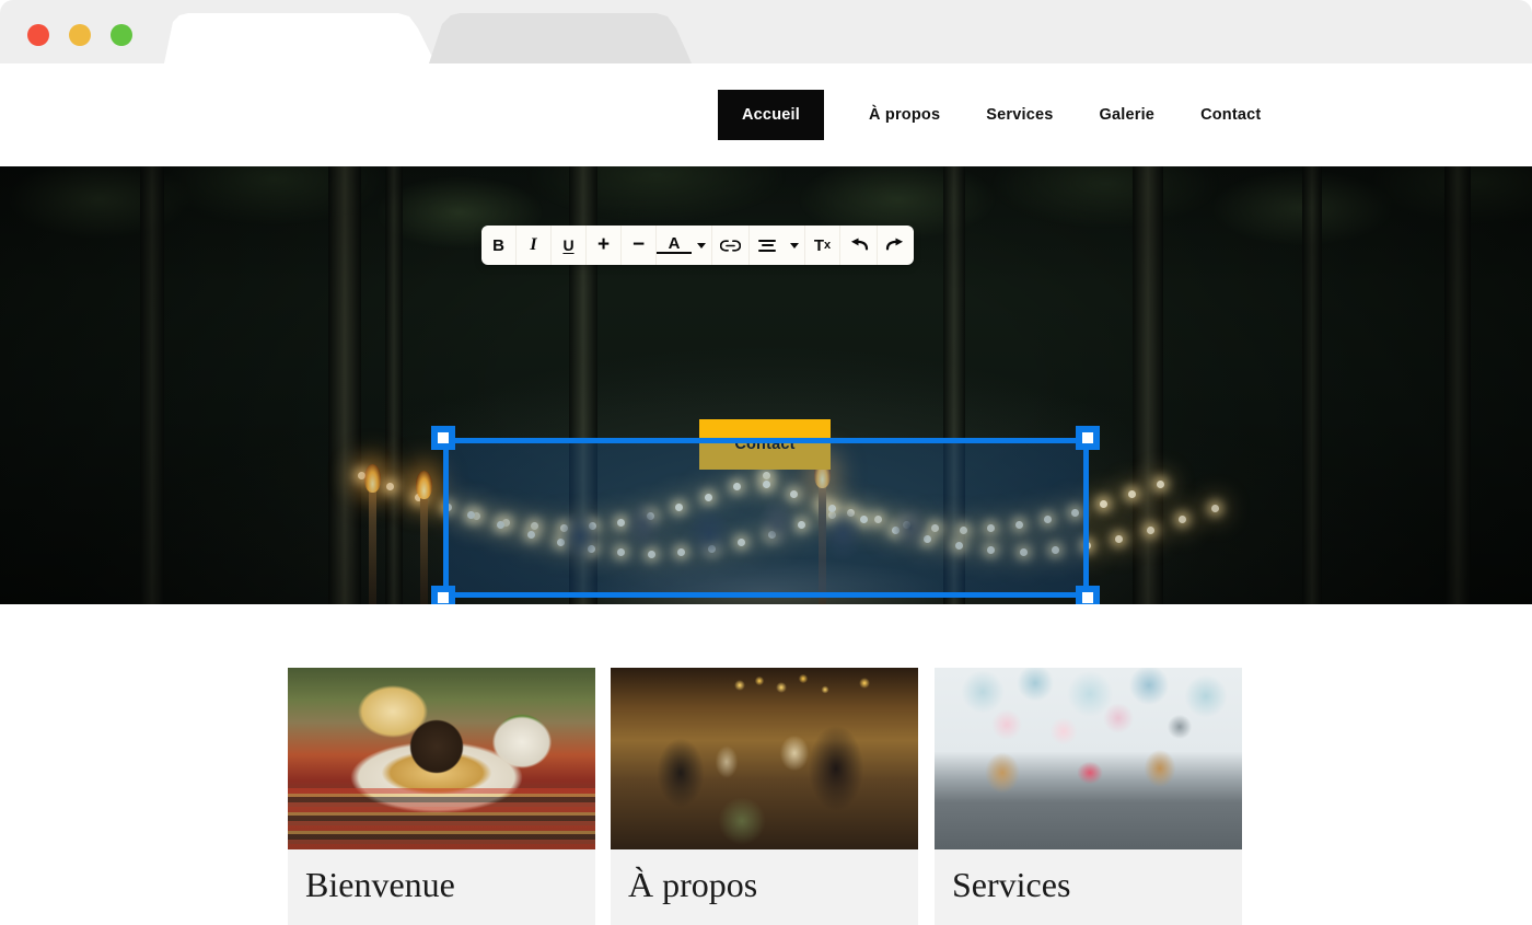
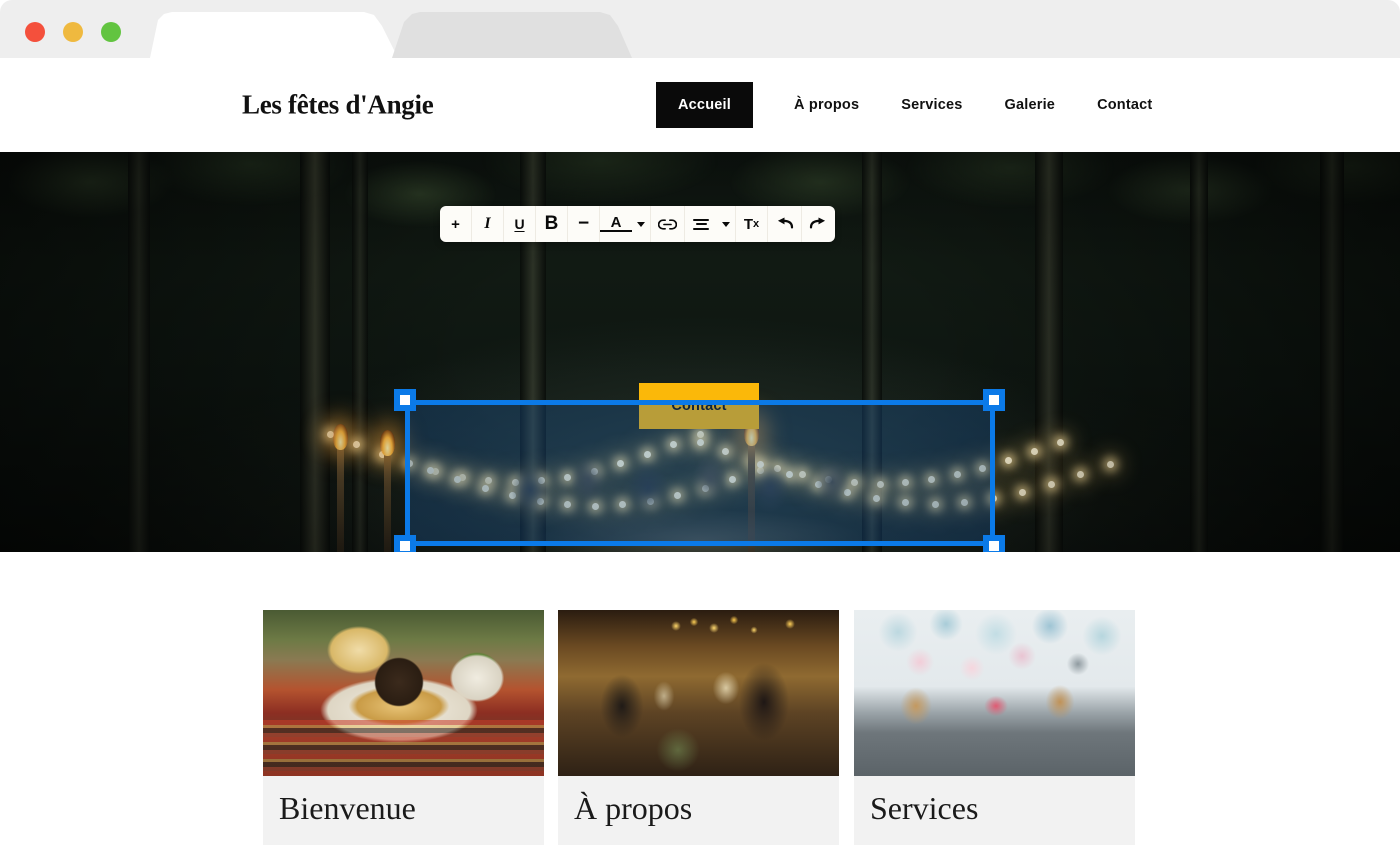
+ Les fêtes d'Angie
  Accueil
  À propos
  Services
  Galerie
  Contact
  Contact
- B
+ +
  I
  U
- +
+ B
  −
  A
  T
  x
  Bienvenue
  À propos
  Services
